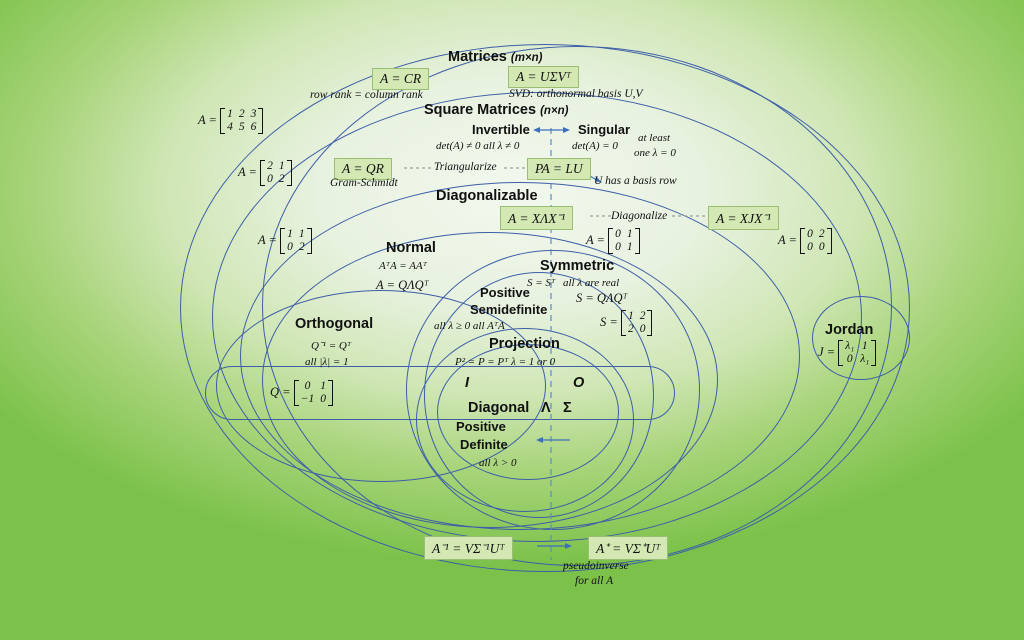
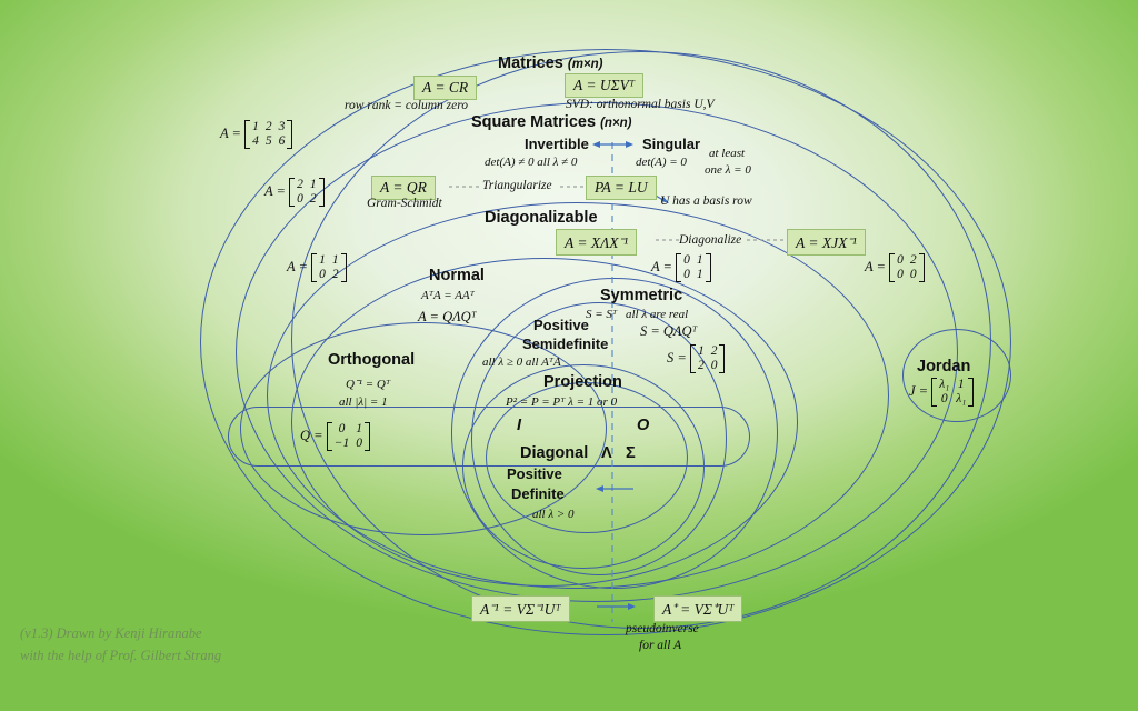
+ (v1.3) Drawn by Kenji Hiranabe
+ with the help of Prof. Gilbert Strang
  Matrices (m×n)
  A = CR
  A = UΣVᵀ
- row rank = column rank
+ row rank = column zero
  SVD: orthonormal basis U,V
  A =
  1	2	3
  4	5	6
  Square Matrices (n×n)
  Invertible
  det(A) ≠ 0 all λ ≠ 0
  Singular
  det(A) = 0
  at least
  one λ = 0
  A = QR
  Gram-Schmidt
  Triangularize
  PA = LU
  U has a basis row
  A =
  2	1
  0	2
  Diagonalizable
  A = XΛX⁻¹
  Diagonalize
  A = XJX⁻¹
  A =
  1	1
  0	2
  A =
  0	1
  0	1
  A =
  0	2
  0	0
  Normal
  AᵀA = AAᵀ
  A = QΛQᵀ
  Symmetric
  S = Sᵀ
  all λ are real
  S = QΛQᵀ
  S =
  1	2
  2	0
  Positive
  Semidefinite
  all λ ≥ 0 all AᵀA
  Orthogonal
  Q⁻¹ = Qᵀ
  all |λ| = 1
  Q =
  0	1
  −1	0
  Projection
  P² = P = Pᵀ λ = 1 or 0
  I
  O
  Diagonal
  Λ
  Σ
  Positive
  Definite
  all λ > 0
  Jordan
  J =
  λ₁	1
  0	λ₁
  A⁻¹ = VΣ⁻¹Uᵀ
  A⁺ = VΣ⁺Uᵀ
  pseudoinverse
  for all A
